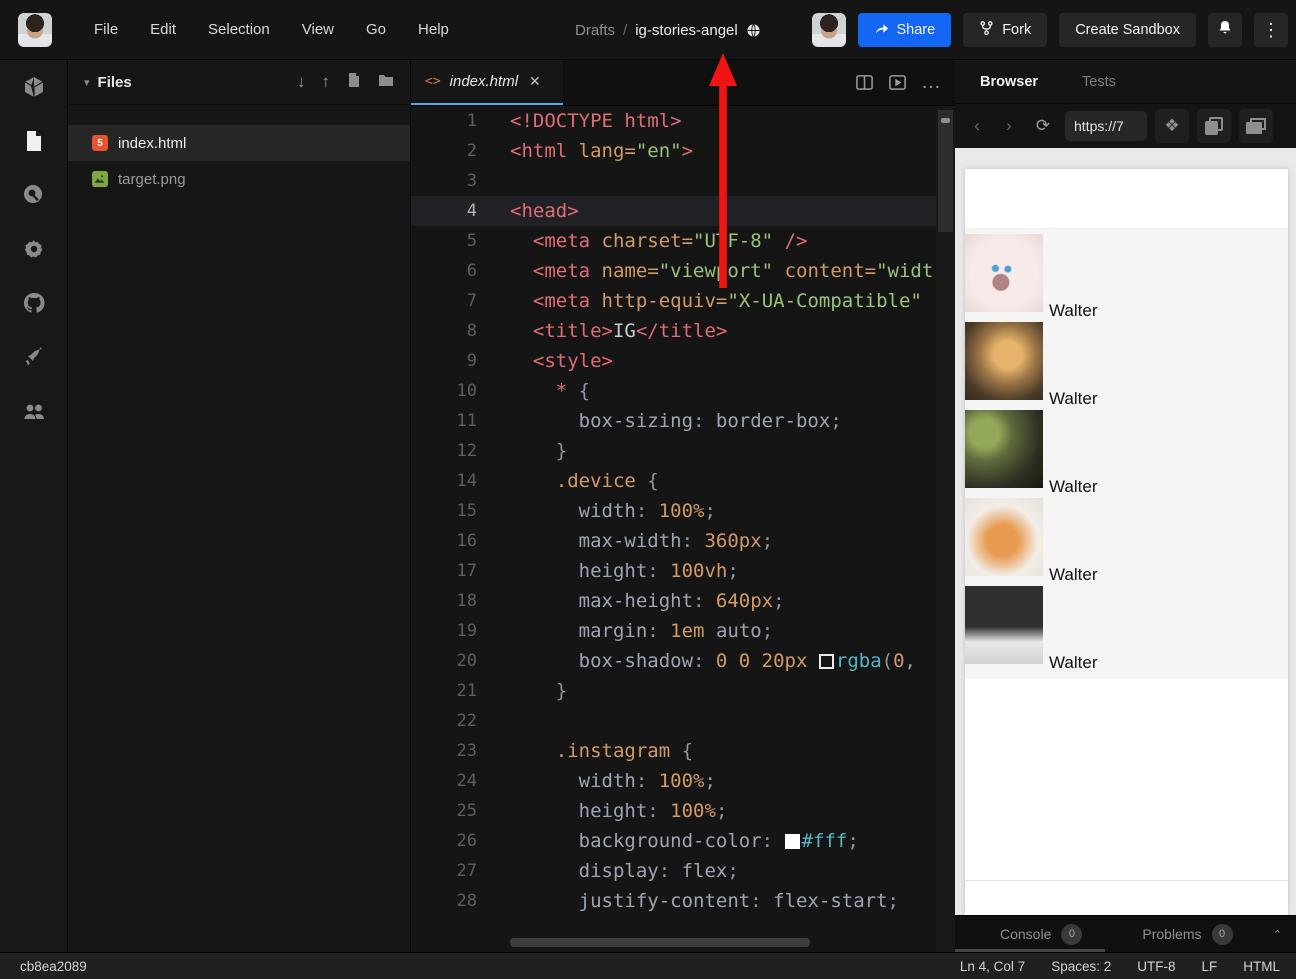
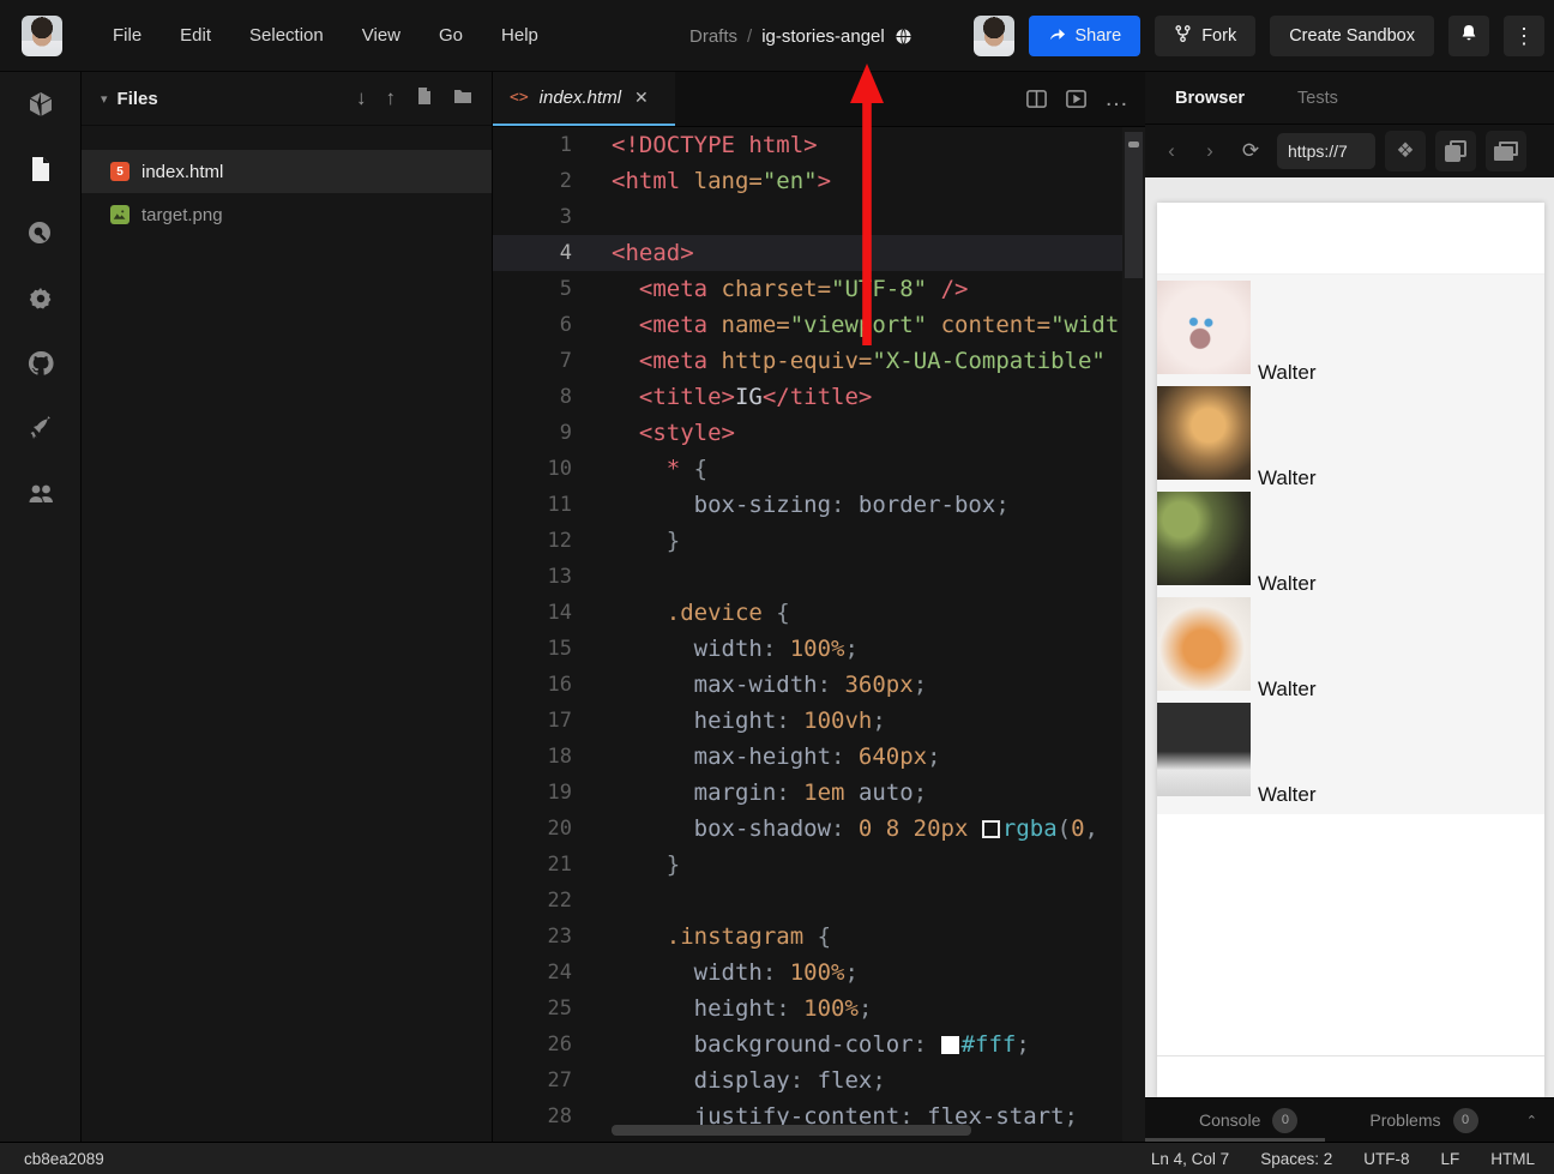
  File
  Edit
  Selection
  View
  Go
  Help
  Drafts
  /
  ig-stories-angel
  Share
  Fork
  Create Sandbox
  ⋮
  ▾
  Files
  ↓
  ↑
  5
  index.html
  target.png
  <>
  index.html
  ✕
  …
  1
  <!DOCTYPE html>
  2
  <html lang="en">
  3
  4
  <head>
  5
  <meta charset="UF-8" />
  6
  <meta name="viewort" content="widt
  7
  <meta http-equiv="X-UA-Compatible"
  8
  <title>IG</title>
  9
  <style>
  10
  * {
  11
  box-sizing: border-box;
  12
  }
+ 13
  14
  .device {
  15
  width: 100%;
  16
  max-width: 360px;
  17
  height: 100vh;
  18
  max-height: 640px;
  19
  margin: 1em auto;
  20
- box-shadow: 0 0 20px rgba(0,
+ box-shadow: 0 8 20px rgba(0,
  21
  }
  22
  23
  .instagram {
  24
  width: 100%;
  25
  height: 100%;
  26
  background-color: #fff;
  27
  display: flex;
  28
  justify-content: flex-start;
  Browser
  Tests
  ‹
  ›
  ⟳
  https://7
  ❖
  Walter
  Walter
  Walter
  Walter
  Walter
  Console
  0
  Problems
  0
  ⌃
  cb8ea2089
  Ln 4, Col 7
  Spaces: 2
  UTF-8
  LF
  HTML
